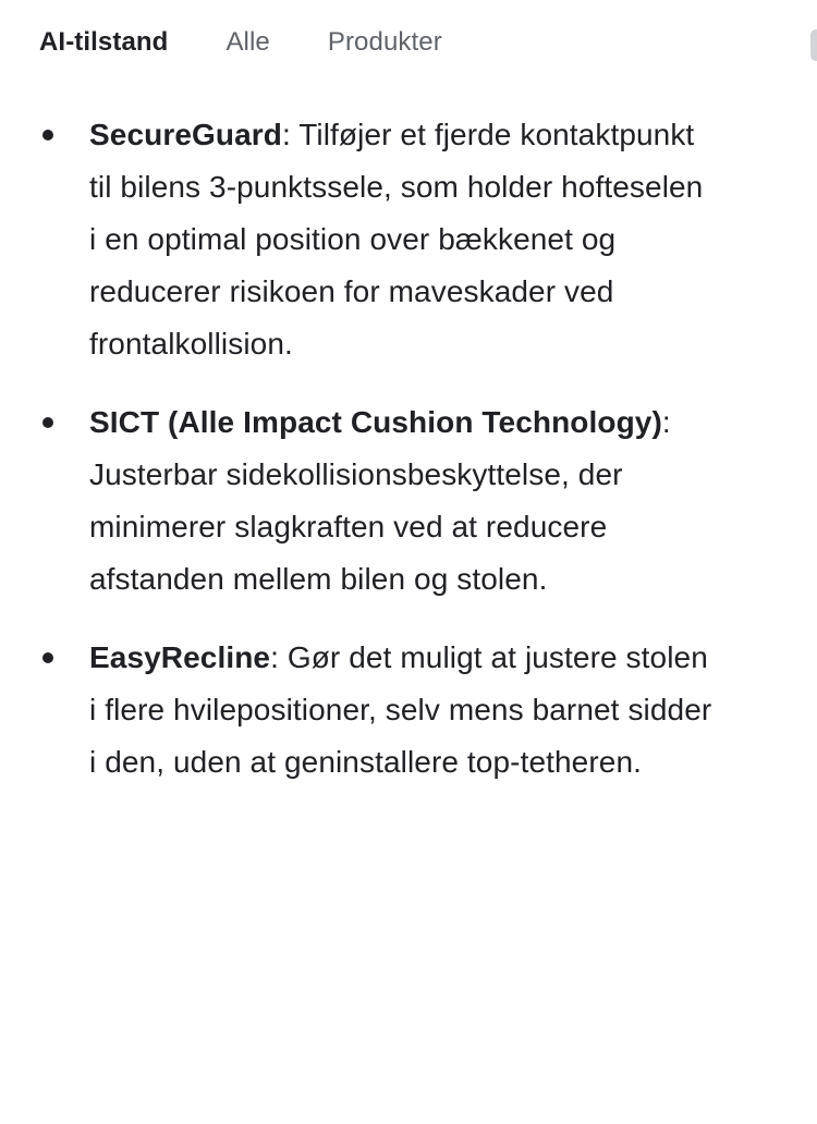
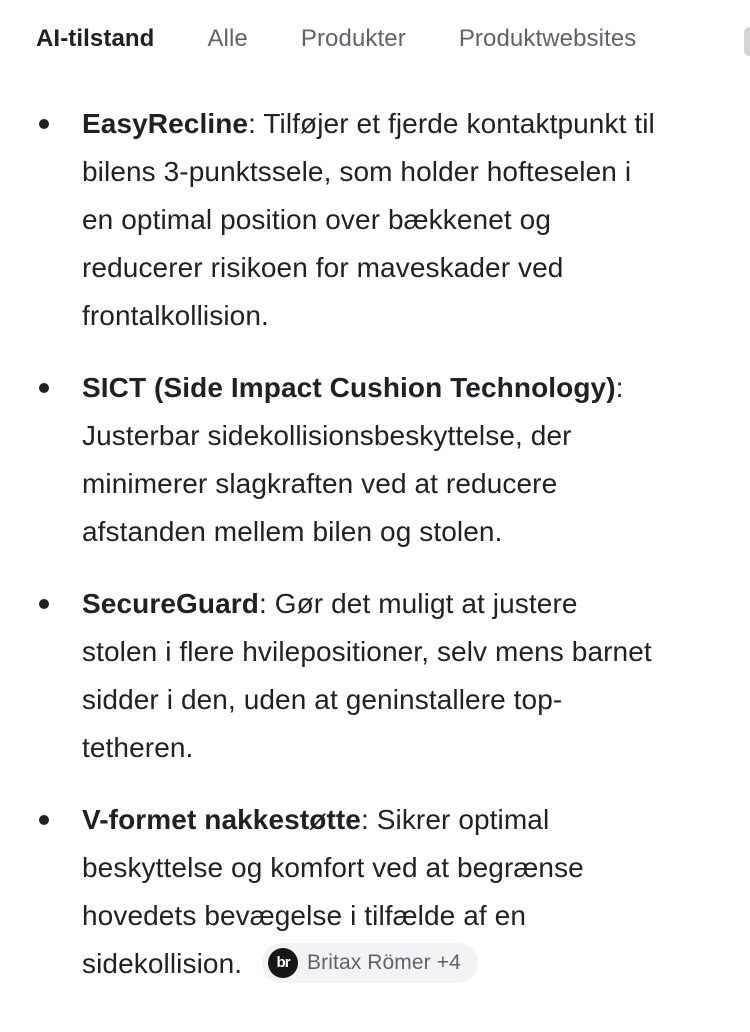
  AI-tilstand
  Alle
  Produkter
+ Produktwebsites
- SecureGuard: Tilføjer et fjerde kontaktpunkt til bilens 3-punktssele, som holder hofteselen i en optimal position over bækkenet og reducerer risikoen for maveskader ved frontalkollision.
+ EasyRecline: Tilføjer et fjerde kontaktpunkt til bilens 3-punktssele, som holder hofteselen i en optimal position over bækkenet og reducerer risikoen for maveskader ved frontalkollision.
- SICT (Alle Impact Cushion Technology): Justerbar sidekollisionsbeskyttelse, der minimerer slagkraften ved at reducere afstanden mellem bilen og stolen.
+ SICT (Side Impact Cushion Technology): Justerbar sidekollisionsbeskyttelse, der minimerer slagkraften ved at reducere afstanden mellem bilen og stolen.
- EasyRecline: Gør det muligt at justere stolen i flere hvilepositioner, selv mens barnet sidder i den, uden at geninstallere top-tetheren.
+ SecureGuard: Gør det muligt at justere stolen i flere hvilepositioner, selv mens barnet sidder i den, uden at geninstallere top-tetheren.
+ V-formet nakkestøtte: Sikrer optimal beskyttelse og komfort ved at begrænse hovedets bevægelse i tilfælde af en sidekollision.
+ br
+ Britax Römer +4
